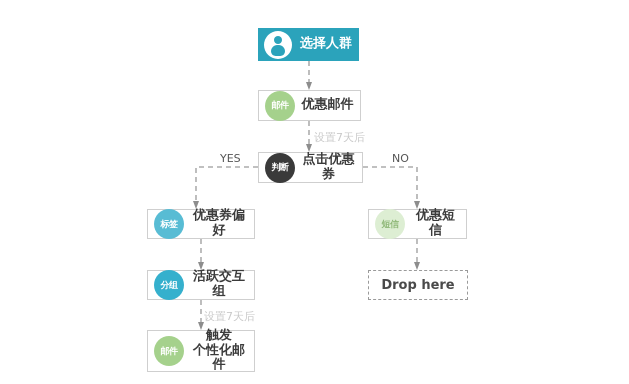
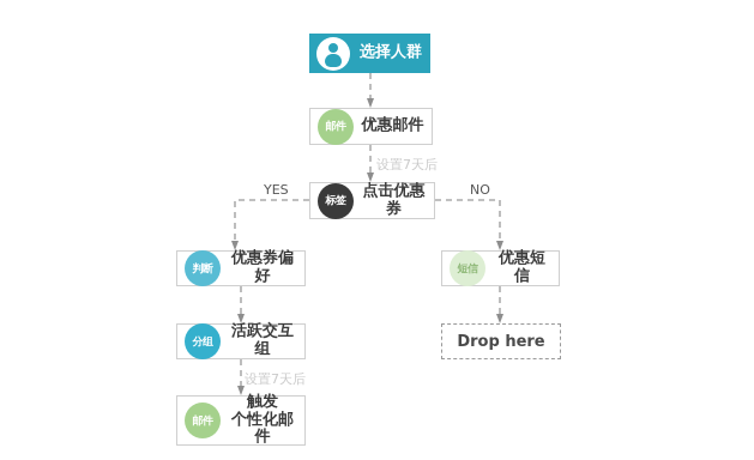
  选择人群
  邮件
  优惠邮件
- 判断
+ 标签
  点击优惠券
- 标签
+ 判断
  优惠券偏好
  分组
  活跃交互组
  邮件
  触发
  个性化邮件
  短信
  优惠短信
  Drop here
  YES
  NO
  设置7天后
  设置7天后
